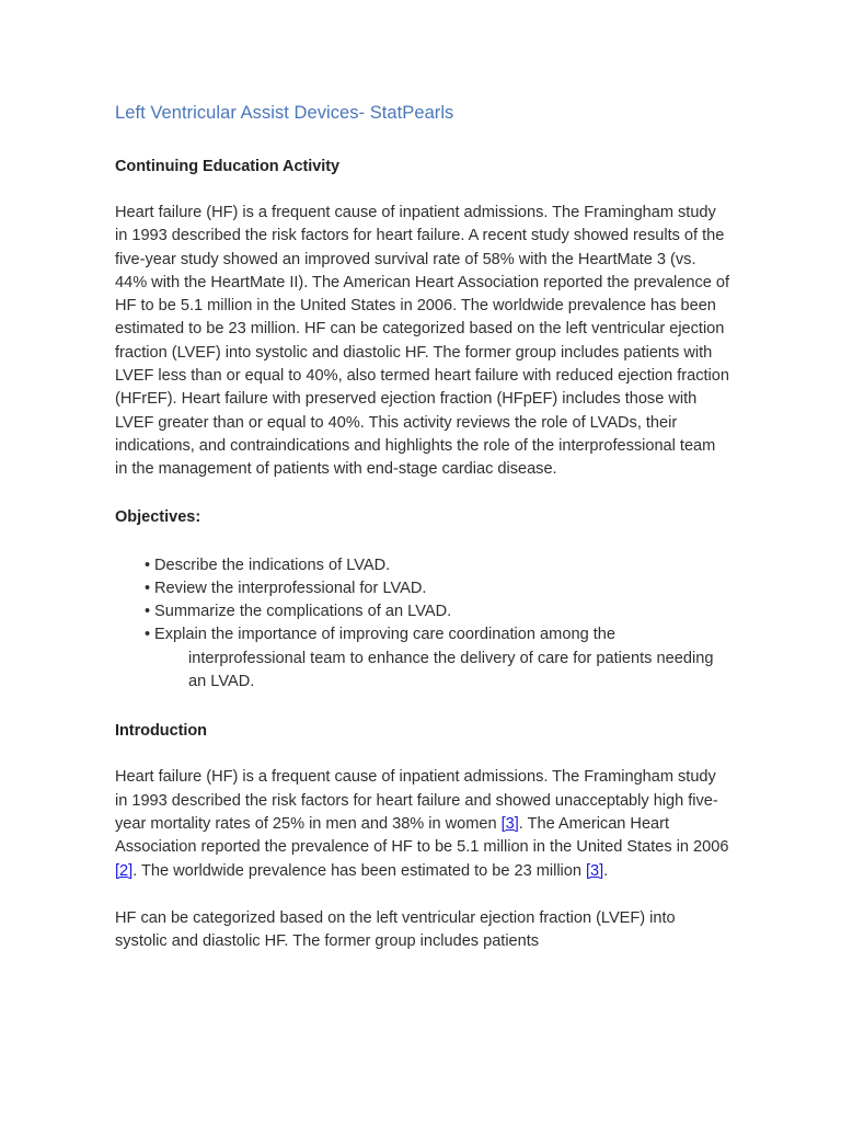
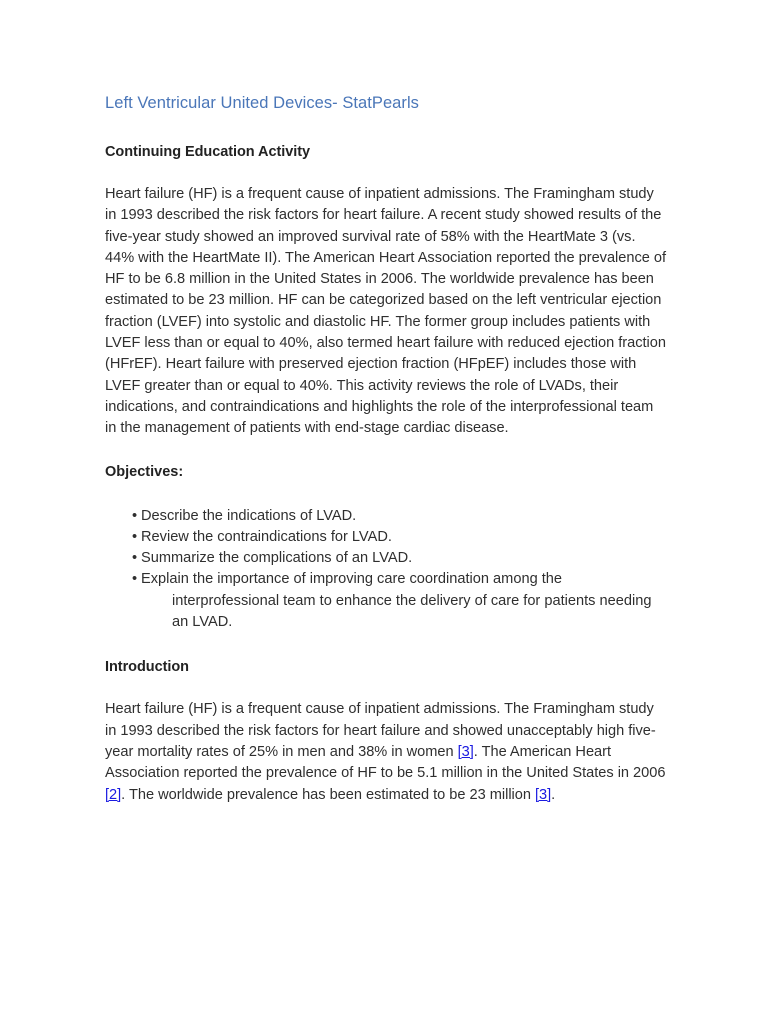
- Left Ventricular Assist Devices- StatPearls
+ Left Ventricular United Devices- StatPearls
  Continuing Education Activity
- Heart failure (HF) is a frequent cause of inpatient admissions. The Framingham study in 1993 described the risk factors for heart failure. A recent study showed results of the five-year study showed an improved survival rate of 58% with the HeartMate 3 (vs. 44% with the HeartMate II). The American Heart Association reported the prevalence of HF to be 5.1 million in the United States in 2006. The worldwide prevalence has been estimated to be 23 million. HF can be categorized based on the left ventricular ejection fraction (LVEF) into systolic and diastolic HF. The former group includes patients with LVEF less than or equal to 40%, also termed heart failure with reduced ejection fraction (HFrEF). Heart failure with preserved ejection fraction (HFpEF) includes those with LVEF greater than or equal to 40%. This activity reviews the role of LVADs, their indications, and contraindications and highlights the role of the interprofessional team in the management of patients with end-stage cardiac disease.
+ Heart failure (HF) is a frequent cause of inpatient admissions. The Framingham study in 1993 described the risk factors for heart failure. A recent study showed results of the five-year study showed an improved survival rate of 58% with the HeartMate 3 (vs. 44% with the HeartMate II). The American Heart Association reported the prevalence of HF to be 6.8 million in the United States in 2006. The worldwide prevalence has been estimated to be 23 million. HF can be categorized based on the left ventricular ejection fraction (LVEF) into systolic and diastolic HF. The former group includes patients with LVEF less than or equal to 40%, also termed heart failure with reduced ejection fraction (HFrEF). Heart failure with preserved ejection fraction (HFpEF) includes those with LVEF greater than or equal to 40%. This activity reviews the role of LVADs, their indications, and contraindications and highlights the role of the interprofessional team in the management of patients with end-stage cardiac disease.
  Objectives:
  •
  Describe the indications of LVAD.
  •
- Review the interprofessional for LVAD.
+ Review the contraindications for LVAD.
  •
  Summarize the complications of an LVAD.
  •
  Explain the importance of improving care coordination among the interprofessional team to enhance the delivery of care for patients needing an LVAD.
  Introduction
  Heart failure (HF) is a frequent cause of inpatient admissions. The Framingham study in 1993 described the risk factors for heart failure and showed unacceptably high five-year mortality rates of 25% in men and 38% in women [3]. The American Heart Association reported the prevalence of HF to be 5.1 million in the United States in 2006 [2]. The worldwide prevalence has been estimated to be 23 million [3].
- HF can be categorized based on the left ventricular ejection fraction (LVEF) into systolic and diastolic HF. The former group includes patients
